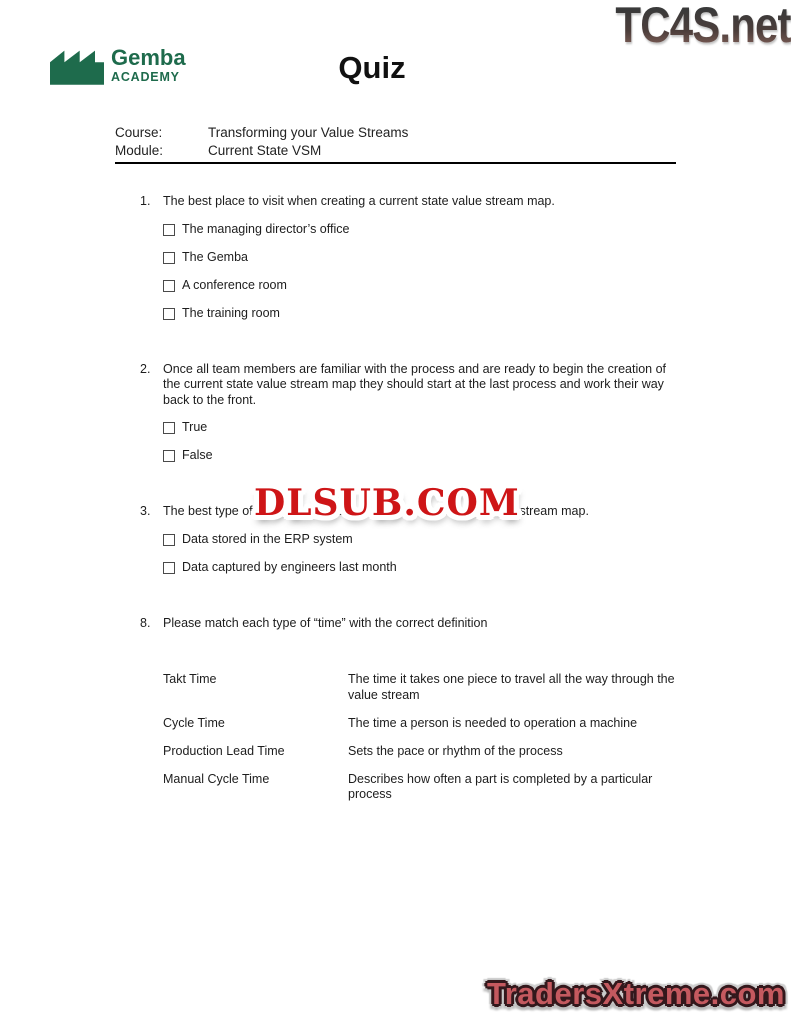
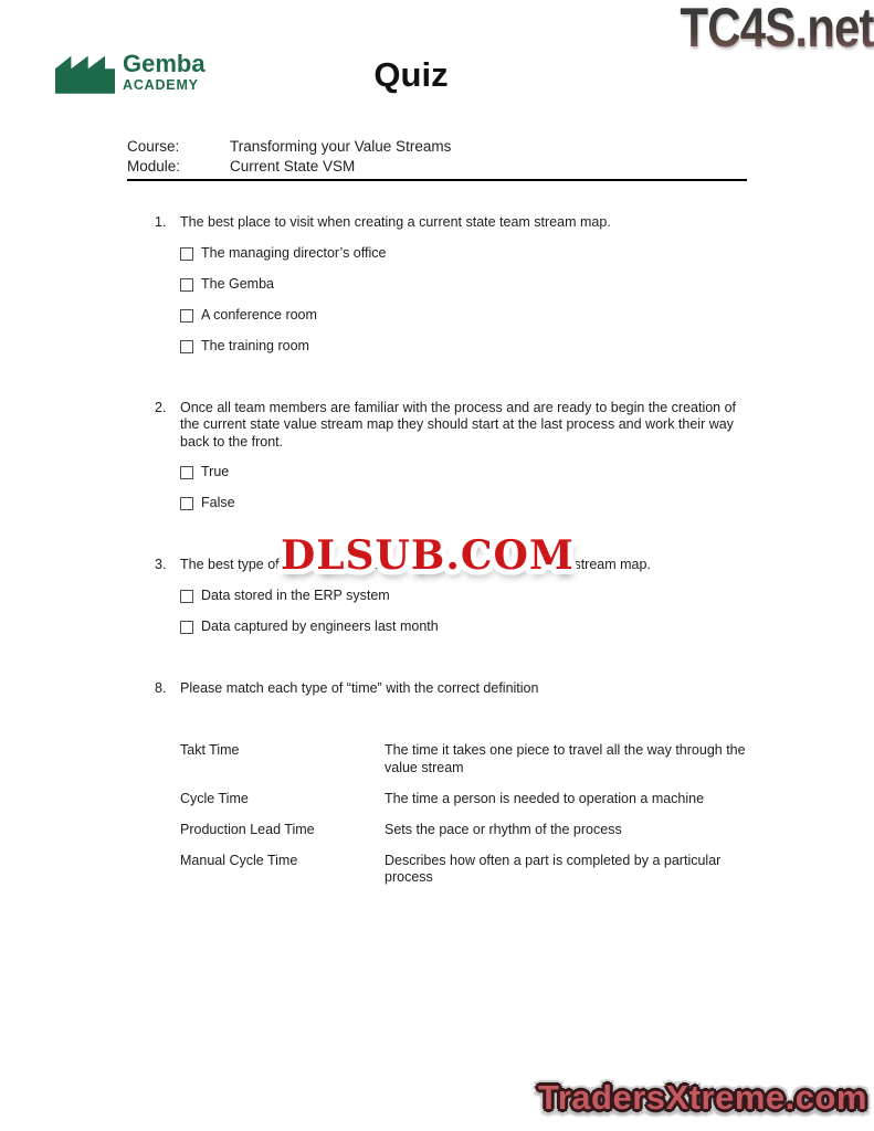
  TC4S.net
  Gemba
  ACADEMY
  Quiz
  Course: Transforming your Value Streams
  Module: Current State VSM
  1.
- The best place to visit when creating a current state value stream map.
+ The best place to visit when creating a current state team stream map.
  The managing director’s office
  The Gemba
  A conference room
  The training room
  2.
  Once all team members are familiar with the process and are ready to begin the creation of the current state value stream map they should start at the last process and work their way back to the front.
  True
  False
  3.
  The best type of data to use when creating a current state value stream map.
  Data stored in the ERP system
  Data captured by engineers last month
  8.
  Please match each type of “time” with the correct definition
  Takt Time
  The time it takes one piece to travel all the way through the value stream
  Cycle Time
  The time a person is needed to operation a machine
  Production Lead Time
  Sets the pace or rhythm of the process
  Manual Cycle Time
  Describes how often a part is completed by a particular process
  DLSUB.COM
  TradersXtreme.com
